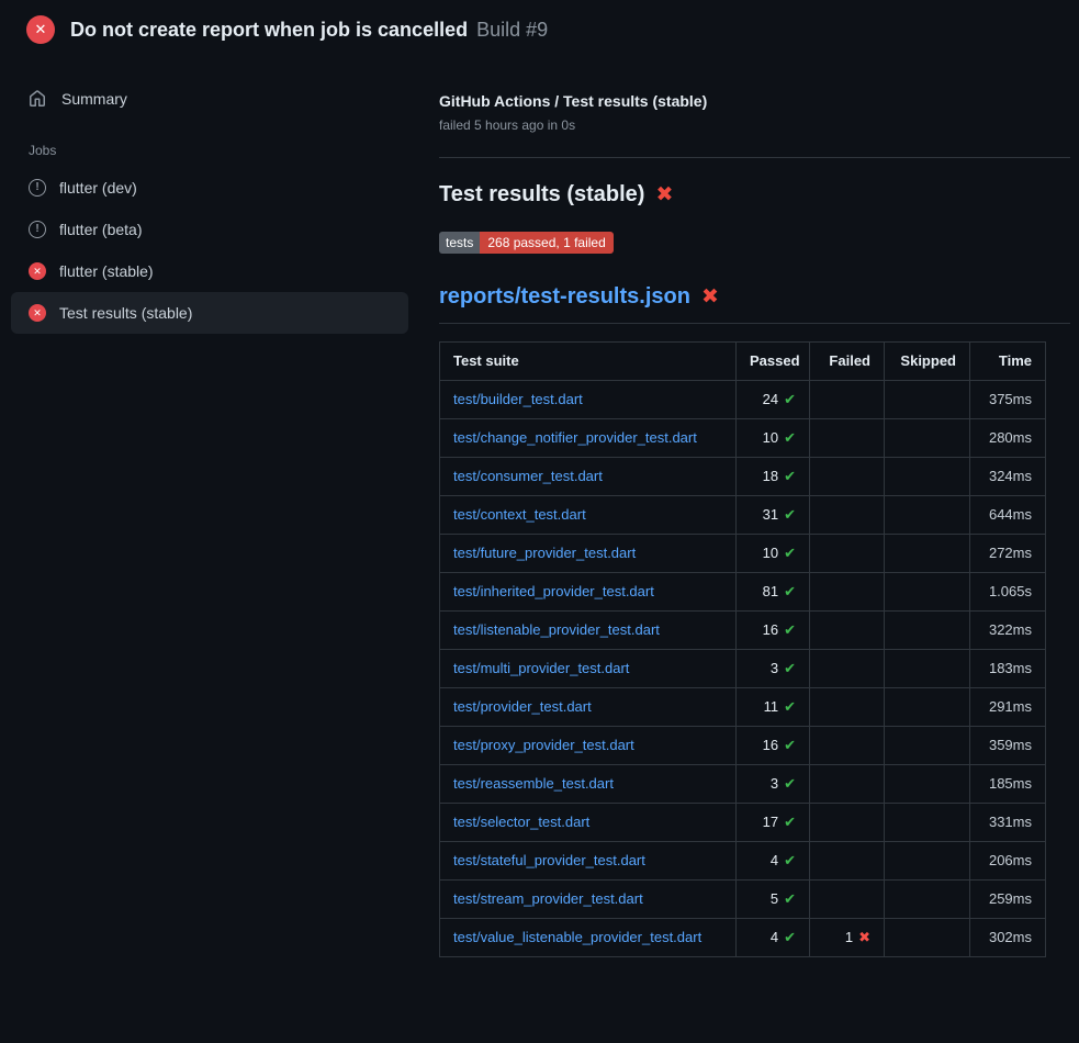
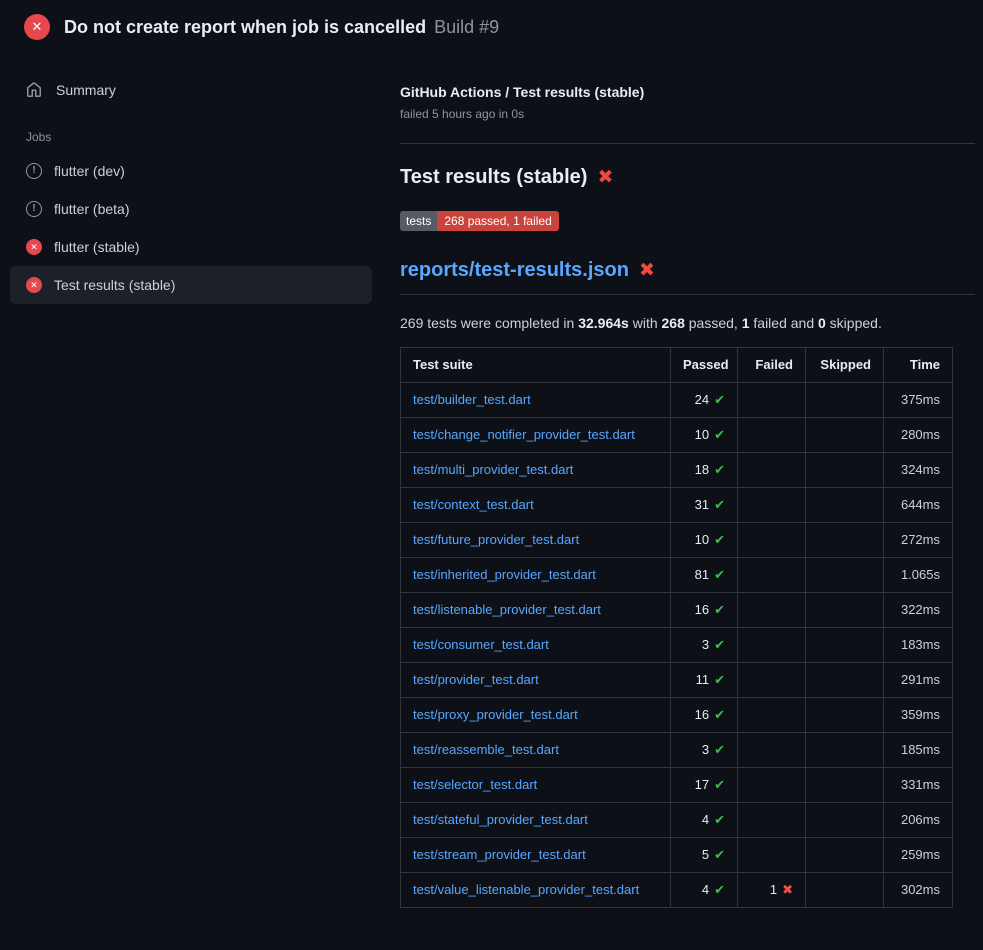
  ✕
  Do not create report when job is cancelled
  Build #9
  Summary
  Jobs
  !
  flutter (dev)
  !
  flutter (beta)
  ✕
  flutter (stable)
  ✕
  Test results (stable)
  GitHub Actions / Test results (stable)
  failed 5 hours ago in 0s
  Test results (stable)
  ✖
  tests
  268 passed, 1 failed
  reports/test-results.json
  ✖
+ 269 tests were completed in 32.964s with 268 passed, 1 failed and 0 skipped.
  Test suite	Passed	Failed	Skipped	Time
  test/builder_test.dart	24 ✔			375ms
  test/change_notifier_provider_test.dart	10 ✔			280ms
- test/consumer_test.dart	18 ✔			324ms
+ test/multi_provider_test.dart	18 ✔			324ms
  test/context_test.dart	31 ✔			644ms
  test/future_provider_test.dart	10 ✔			272ms
  test/inherited_provider_test.dart	81 ✔			1.065s
  test/listenable_provider_test.dart	16 ✔			322ms
- test/multi_provider_test.dart	3 ✔			183ms
+ test/consumer_test.dart	3 ✔			183ms
  test/provider_test.dart	11 ✔			291ms
  test/proxy_provider_test.dart	16 ✔			359ms
  test/reassemble_test.dart	3 ✔			185ms
  test/selector_test.dart	17 ✔			331ms
  test/stateful_provider_test.dart	4 ✔			206ms
  test/stream_provider_test.dart	5 ✔			259ms
  test/value_listenable_provider_test.dart	4 ✔	1 ✖		302ms
